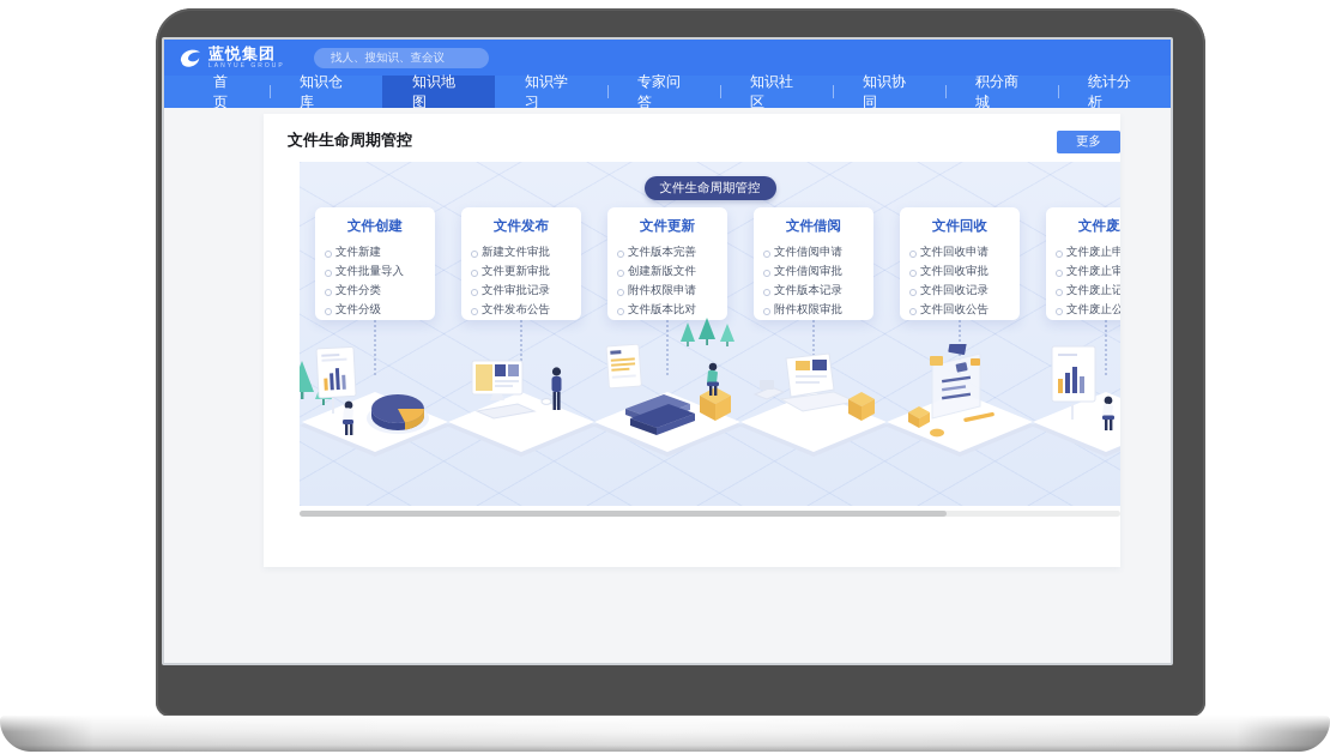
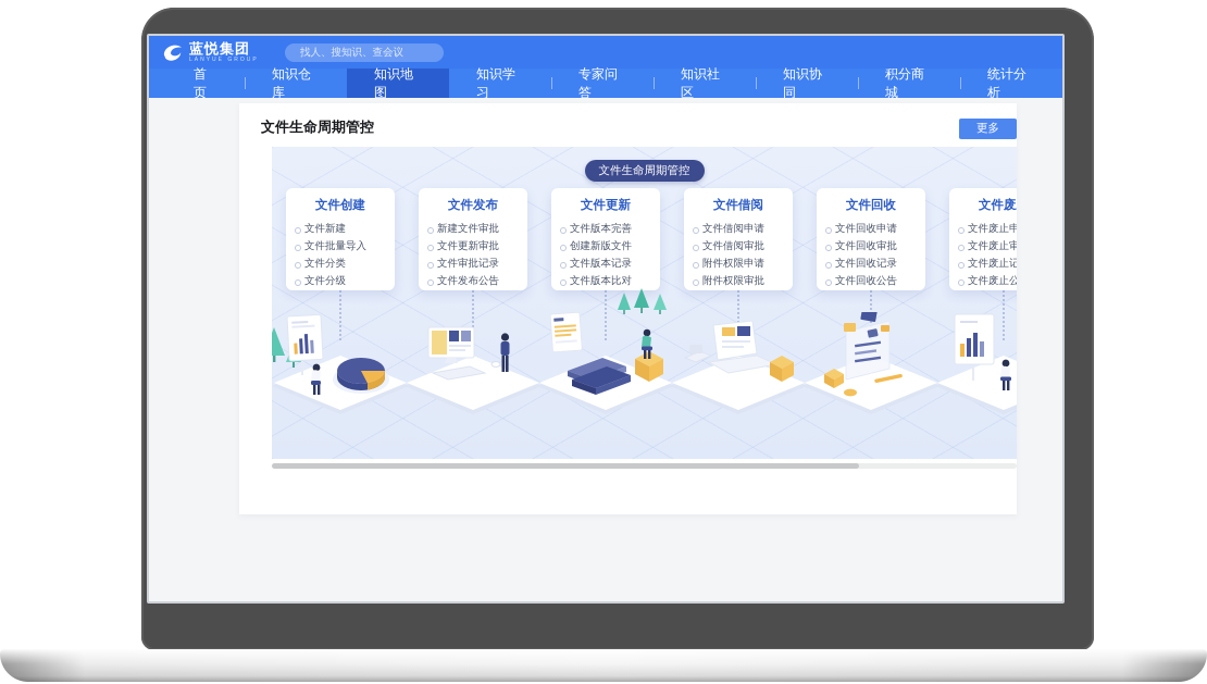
  蓝悦集团
  找人、搜知识、查会议
  首页
  知识仓库
  知识地图
  知识学习
  专家问答
  知识社区
  知识协同
  积分商城
  统计分析
  文件生命周期管控
  更多
  文件生命周期管控
  文件创建
  文件新建
  文件批量导入
  文件分类
  文件分级
  文件发布
  新建文件审批
  文件更新审批
  文件审批记录
  文件发布公告
  文件更新
  文件版本完善
  创建新版文件
- 附件权限申请
+ 文件版本记录
  文件版本比对
  文件借阅
  文件借阅申请
  文件借阅审批
- 文件版本记录
+ 附件权限申请
  附件权限审批
  文件回收
  文件回收申请
  文件回收审批
  文件回收记录
  文件回收公告
  文件废
  文件废止申
  文件废止审
  文件废止记
  文件废止公
